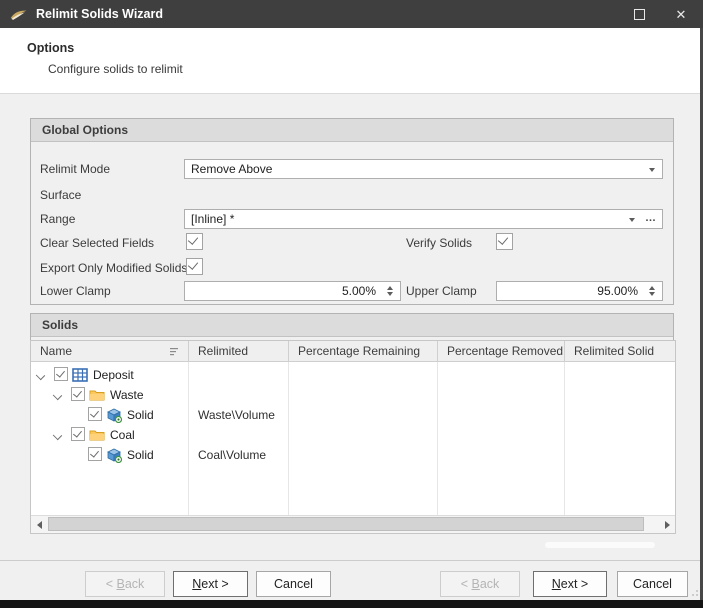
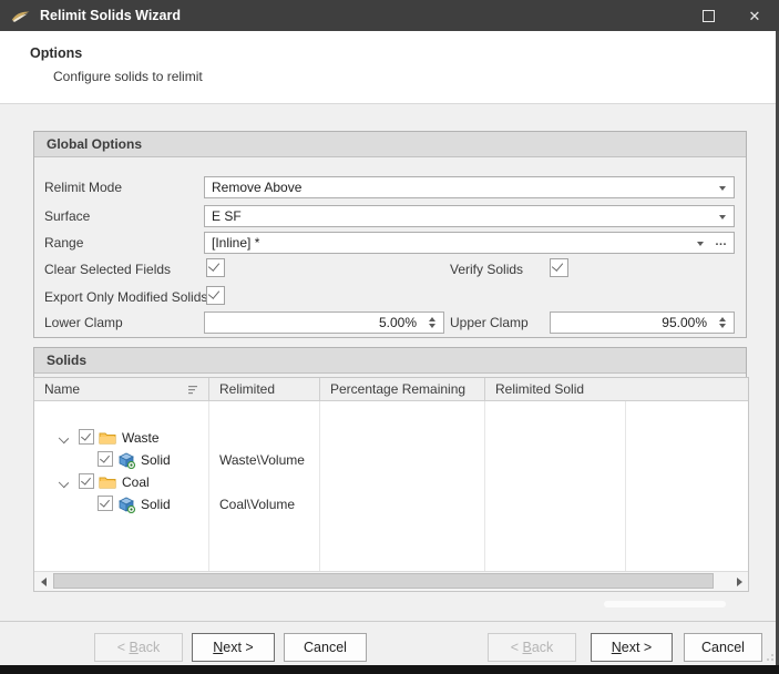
  Relimit Solids Wizard
  ✕
  Options
  Configure solids to relimit
  Global Options
  Relimit Mode
  Remove Above
  Surface
+ E SF
  Range
  [Inline] *
  …
  Clear Selected Fields
  Verify Solids
  Export Only Modified Solids
  Lower Clamp
  5.00%
  Upper Clamp
  95.00%
  Solids
  Name
  Percentage Remaining
- Percentage Removed
  Relimited Solid
- Deposit
  Waste
  Solid
  Waste\Volume
  Coal
  Solid
  Coal\Volume
  < Back
  Next >
  Cancel
  < Back
  Next >
  Cancel
